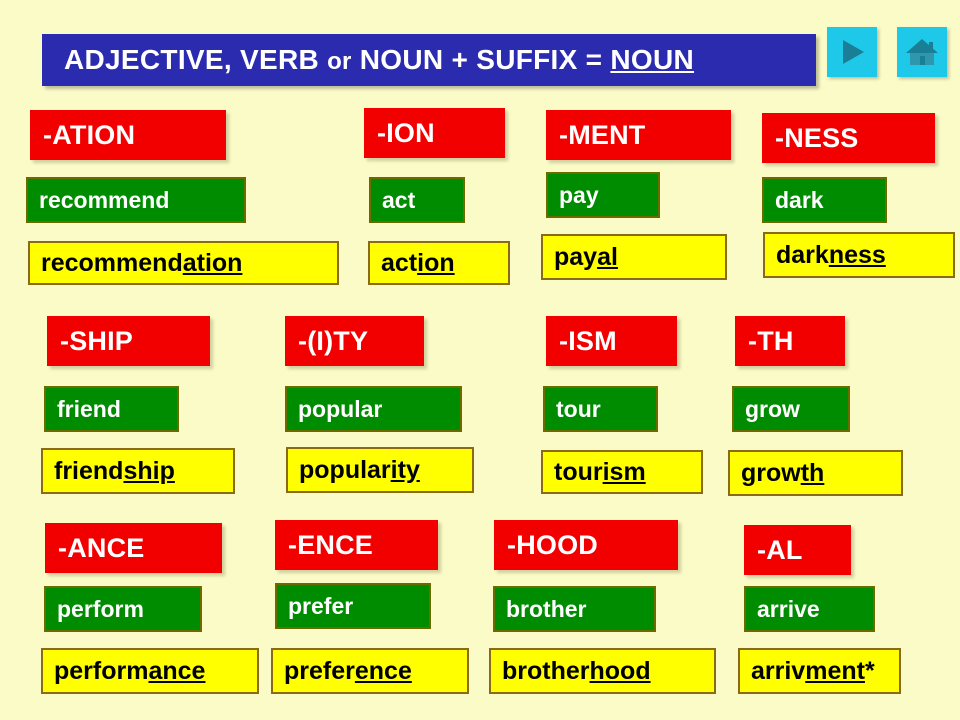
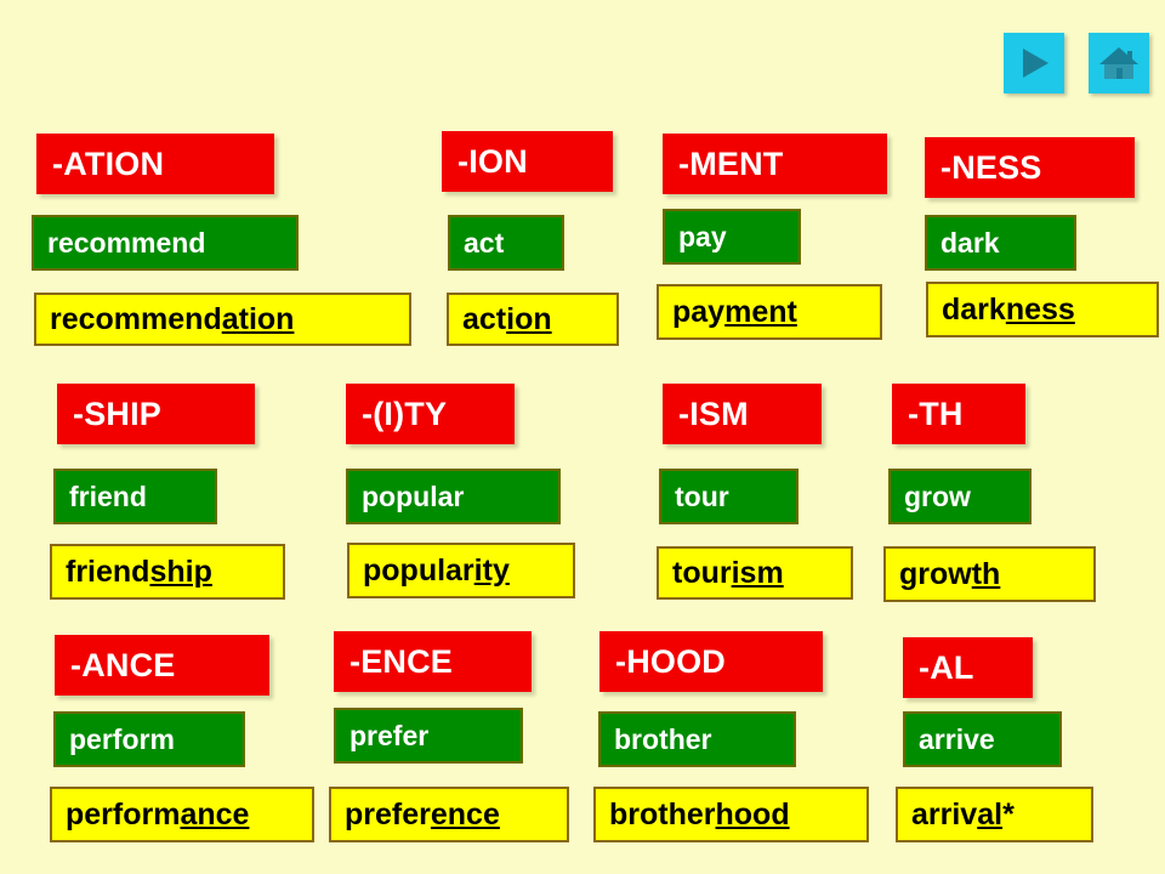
- ADJECTIVE, VERB or NOUN + SUFFIX = NOUN
  -ATION
  recommend
  recommend
  ation
  -ION
  act
  act
  ion
  -MENT
  pay
  pay
- al
+ ment
  -NESS
  dark
  dark
  ness
  -SHIP
  friend
  friend
  ship
  -(I)TY
  popular
  popular
  ity
  -ISM
  tour
  tour
  ism
  -TH
  grow
  grow
  th
  -ANCE
  perform
  perform
  ance
  -ENCE
  prefer
  prefer
  ence
  -HOOD
  brother
  brother
  hood
  -AL
  arrive
  arriv
- ment
+ al
  *
